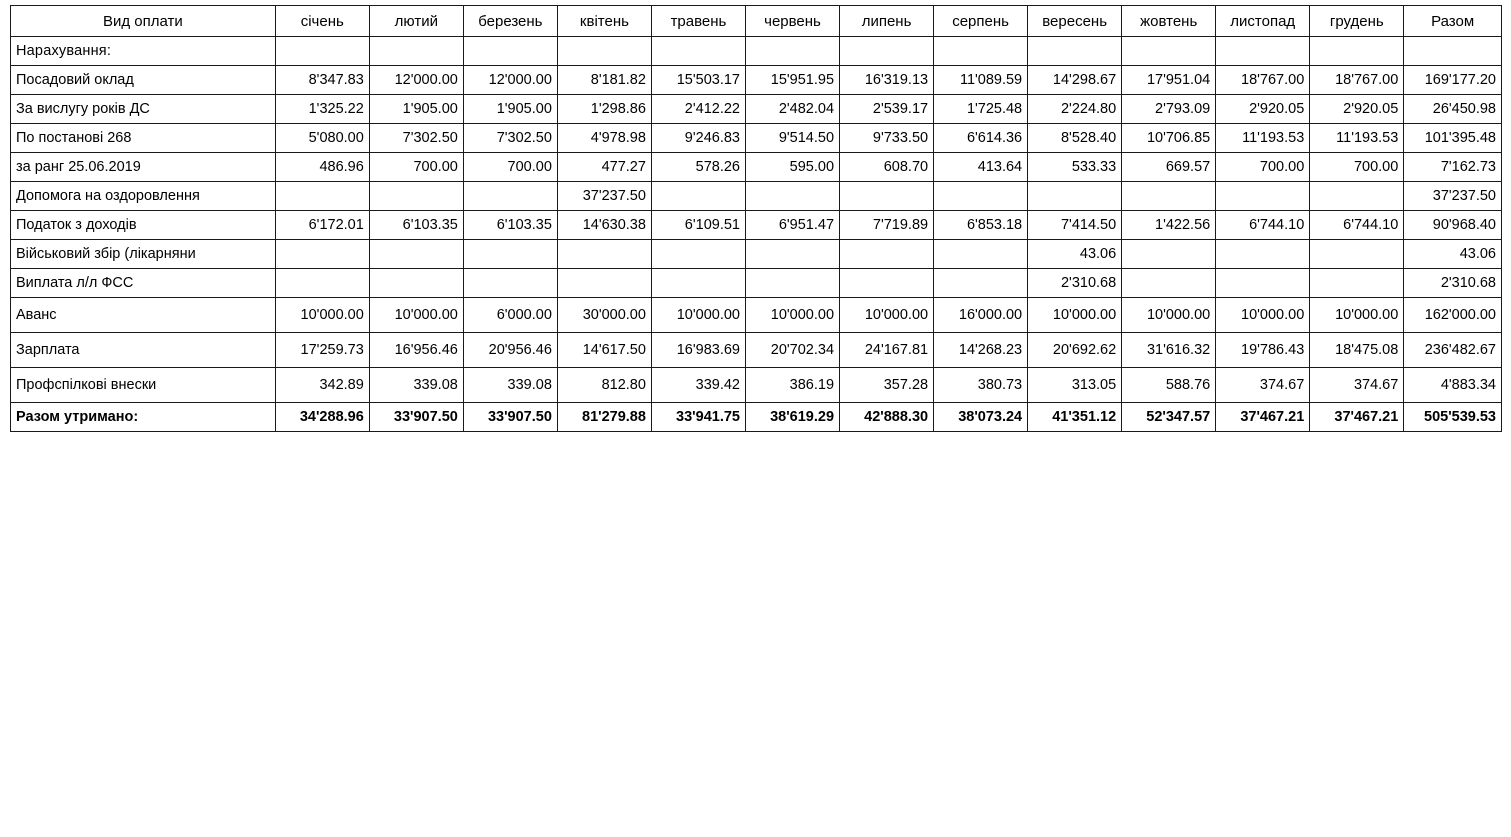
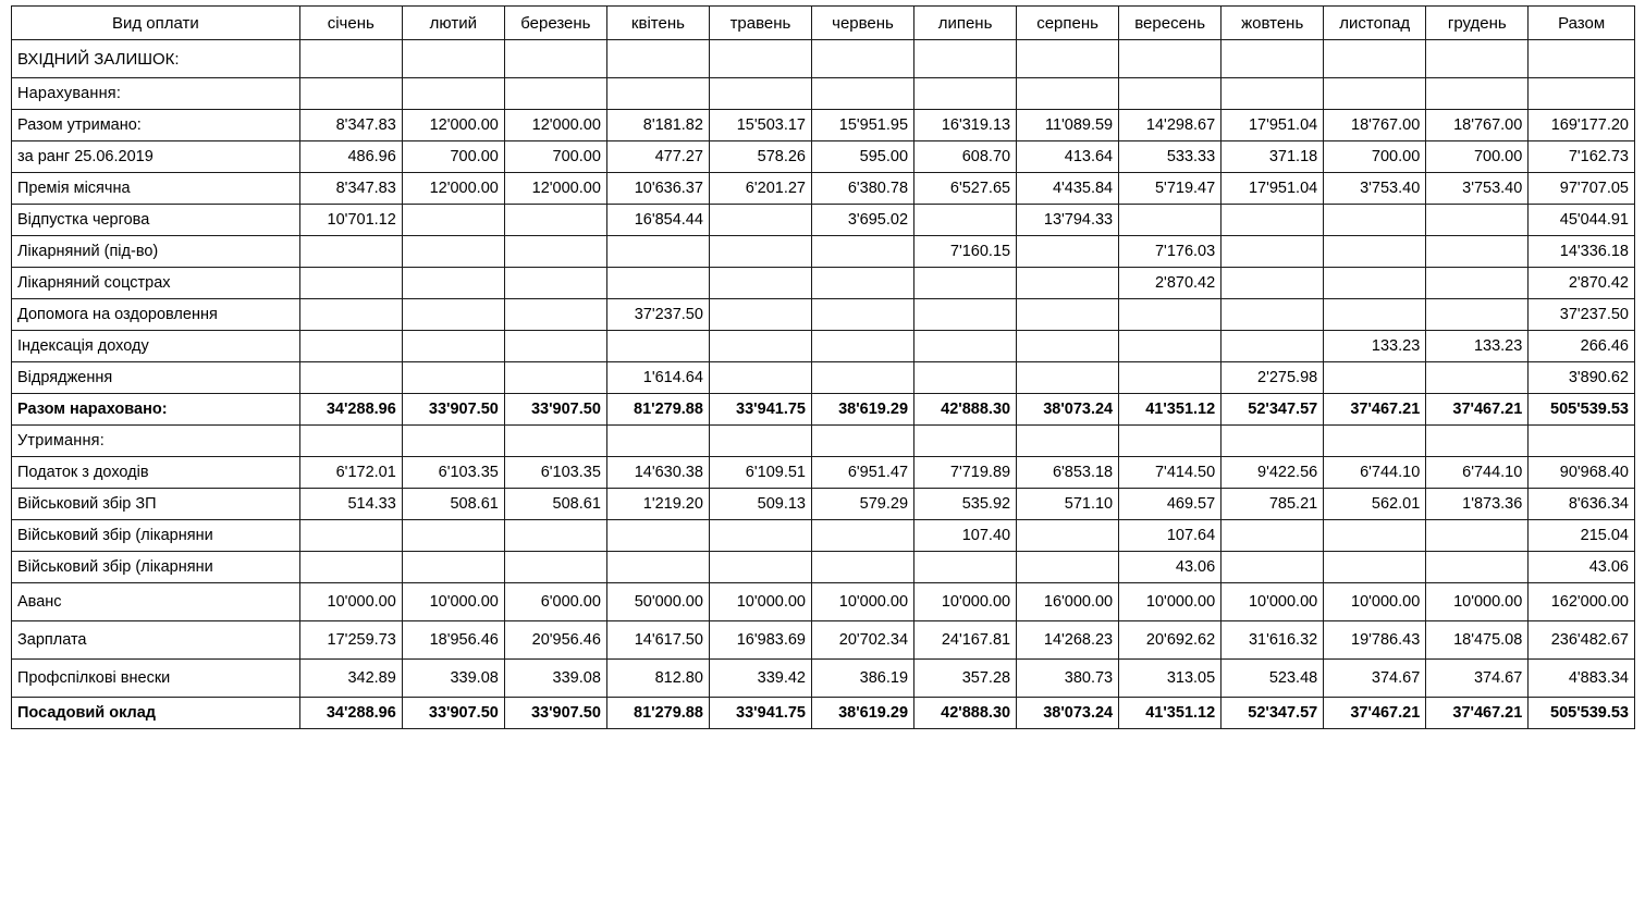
  Вид оплати	січень	лютий	березень	квітень	травень	червень	липень	серпень	вересень	жовтень	листопад	грудень	Разом
+ ВХІДНИЙ ЗАЛИШОК:
  Нарахування:
- Посадовий оклад	8'347.83	12'000.00	12'000.00	8'181.82	15'503.17	15'951.95	16'319.13	11'089.59	14'298.67	17'951.04	18'767.00	18'767.00	169'177.20
+ Разом утримано:	8'347.83	12'000.00	12'000.00	8'181.82	15'503.17	15'951.95	16'319.13	11'089.59	14'298.67	17'951.04	18'767.00	18'767.00	169'177.20
- За вислугу років ДС	1'325.22	1'905.00	1'905.00	1'298.86	2'412.22	2'482.04	2'539.17	1'725.48	2'224.80	2'793.09	2'920.05	2'920.05	26'450.98
- По постанові 268	5'080.00	7'302.50	7'302.50	4'978.98	9'246.83	9'514.50	9'733.50	6'614.36	8'528.40	10'706.85	11'193.53	11'193.53	101'395.48
- за ранг 25.06.2019	486.96	700.00	700.00	477.27	578.26	595.00	608.70	413.64	533.33	669.57	700.00	700.00	7'162.73
+ за ранг 25.06.2019	486.96	700.00	700.00	477.27	578.26	595.00	608.70	413.64	533.33	371.18	700.00	700.00	7'162.73
+ Премія місячна	8'347.83	12'000.00	12'000.00	10'636.37	6'201.27	6'380.78	6'527.65	4'435.84	5'719.47	17'951.04	3'753.40	3'753.40	97'707.05
+ Відпустка чергова	10'701.12			16'854.44		3'695.02		13'794.33					45'044.91
+ Лікарняний (під-во)							7'160.15		7'176.03				14'336.18
+ Лікарняний соцстрах									2'870.42				2'870.42
  Допомога на оздоровлення				37'237.50									37'237.50
+ Індексація доходу											133.23	133.23	266.46
+ Відрядження				1'614.64						2'275.98			3'890.62
+ Разом нараховано:	34'288.96	33'907.50	33'907.50	81'279.88	33'941.75	38'619.29	42'888.30	38'073.24	41'351.12	52'347.57	37'467.21	37'467.21	505'539.53
+ Утримання:
- Податок з доходів	6'172.01	6'103.35	6'103.35	14'630.38	6'109.51	6'951.47	7'719.89	6'853.18	7'414.50	1'422.56	6'744.10	6'744.10	90'968.40
+ Податок з доходів	6'172.01	6'103.35	6'103.35	14'630.38	6'109.51	6'951.47	7'719.89	6'853.18	7'414.50	9'422.56	6'744.10	6'744.10	90'968.40
+ Військовий збір ЗП	514.33	508.61	508.61	1'219.20	509.13	579.29	535.92	571.10	469.57	785.21	562.01	1'873.36	8'636.34
+ Військовий збір (лікарняни							107.40		107.64				215.04
  Військовий збір (лікарняни									43.06				43.06
- Виплата л/л ФСС									2'310.68				2'310.68
- Аванс	10'000.00	10'000.00	6'000.00	30'000.00	10'000.00	10'000.00	10'000.00	16'000.00	10'000.00	10'000.00	10'000.00	10'000.00	162'000.00
+ Аванс	10'000.00	10'000.00	6'000.00	50'000.00	10'000.00	10'000.00	10'000.00	16'000.00	10'000.00	10'000.00	10'000.00	10'000.00	162'000.00
- Зарплата	17'259.73	16'956.46	20'956.46	14'617.50	16'983.69	20'702.34	24'167.81	14'268.23	20'692.62	31'616.32	19'786.43	18'475.08	236'482.67
+ Зарплата	17'259.73	18'956.46	20'956.46	14'617.50	16'983.69	20'702.34	24'167.81	14'268.23	20'692.62	31'616.32	19'786.43	18'475.08	236'482.67
- Профспілкові внески	342.89	339.08	339.08	812.80	339.42	386.19	357.28	380.73	313.05	588.76	374.67	374.67	4'883.34
+ Профспілкові внески	342.89	339.08	339.08	812.80	339.42	386.19	357.28	380.73	313.05	523.48	374.67	374.67	4'883.34
- Разом утримано:	34'288.96	33'907.50	33'907.50	81'279.88	33'941.75	38'619.29	42'888.30	38'073.24	41'351.12	52'347.57	37'467.21	37'467.21	505'539.53
+ Посадовий оклад	34'288.96	33'907.50	33'907.50	81'279.88	33'941.75	38'619.29	42'888.30	38'073.24	41'351.12	52'347.57	37'467.21	37'467.21	505'539.53
